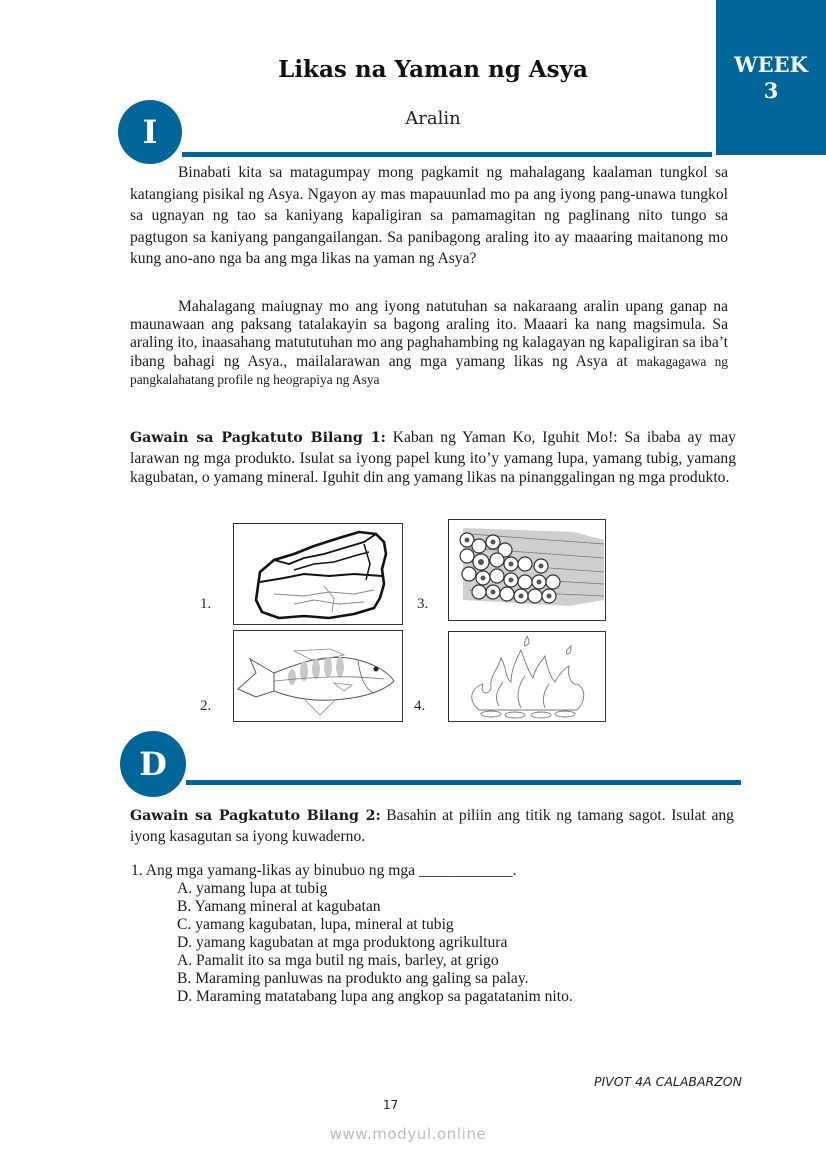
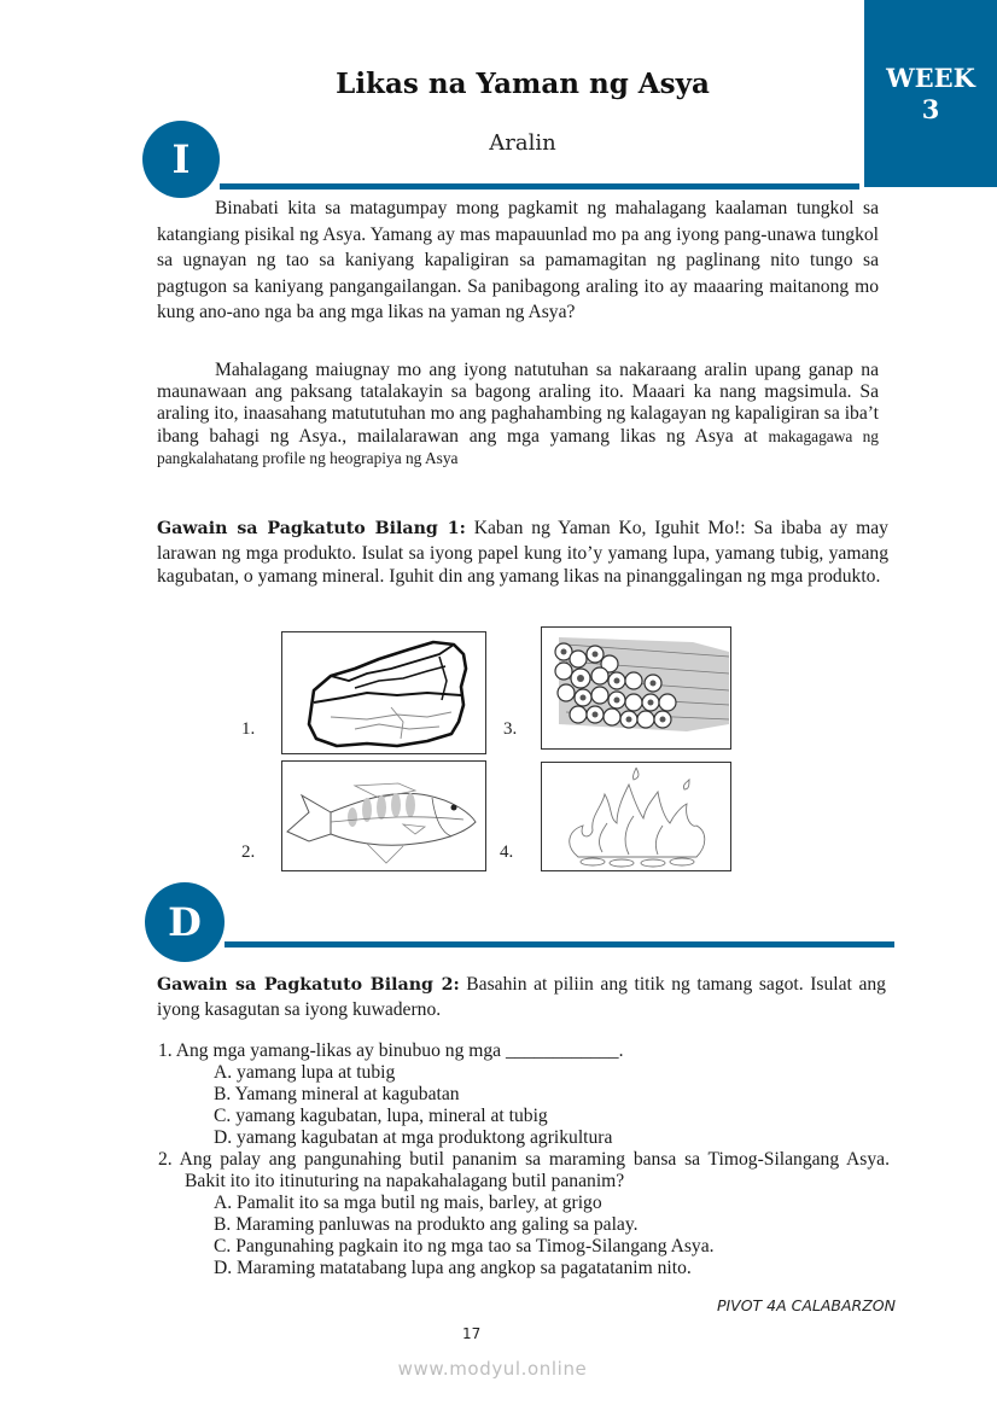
  WEEK
  3
  Likas na Yaman ng Asya
  Aralin
  I
- Binabati kita sa matagumpay mong pagkamit ng mahalagang kaalaman tungkol sa katangiang pisikal ng Asya. Ngayon ay mas mapauunlad mo pa ang iyong pang-unawa tungkol sa ugnayan ng tao sa kaniyang kapaligiran sa pamamagitan ng paglinang nito tungo sa pagtugon sa kaniyang pangangailangan. Sa panibagong araling ito ay maaaring maitanong mo kung ano-ano nga ba ang mga likas na yaman ng Asya?
+ Binabati kita sa matagumpay mong pagkamit ng mahalagang kaalaman tungkol sa katangiang pisikal ng Asya. Yamang ay mas mapauunlad mo pa ang iyong pang-unawa tungkol sa ugnayan ng tao sa kaniyang kapaligiran sa pamamagitan ng paglinang nito tungo sa pagtugon sa kaniyang pangangailangan. Sa panibagong araling ito ay maaaring maitanong mo kung ano-ano nga ba ang mga likas na yaman ng Asya?
  Mahalagang maiugnay mo ang iyong natutuhan sa nakaraang aralin upang ganap na maunawaan ang paksang tatalakayin sa bagong araling ito. Maaari ka nang magsimula. Sa araling ito, inaasahang matututuhan mo ang paghahambing ng kalagayan ng kapaligiran sa iba’t ibang bahagi ng Asya., mailalarawan ang mga yamang likas ng Asya at makagagawa ng pangkalahatang profile ng heograpiya ng Asya
  Gawain sa Pagkatuto Bilang 1: Kaban ng Yaman Ko, Iguhit Mo!: Sa ibaba ay may larawan ng mga produkto. Isulat sa iyong papel kung ito’y yamang lupa, yamang tubig, yamang kagubatan, o yamang mineral. Iguhit din ang yamang likas na pinanggalingan ng mga produkto.
  1.
  3.
  2.
  4.
  D
  Gawain sa Pagkatuto Bilang 2: Basahin at piliin ang titik ng tamang sagot. Isulat ang iyong kasagutan sa iyong kuwaderno.
  1. Ang mga yamang-likas ay binubuo ng mga ____________.
  A. yamang lupa at tubig
  B. Yamang mineral at kagubatan
  C. yamang kagubatan, lupa, mineral at tubig
  D. yamang kagubatan at mga produktong agrikultura
+ 2. Ang palay ang pangunahing butil pananim sa maraming bansa sa Timog-Silangang Asya. Bakit ito ito itinuturing na napakahalagang butil pananim?
  A. Pamalit ito sa mga butil ng mais, barley, at grigo
  B. Maraming panluwas na produkto ang galing sa palay.
+ C. Pangunahing pagkain ito ng mga tao sa Timog-Silangang Asya.
  D. Maraming matatabang lupa ang angkop sa pagatatanim nito.
  PIVOT 4A CALABARZON
  17
  www.modyul.online
